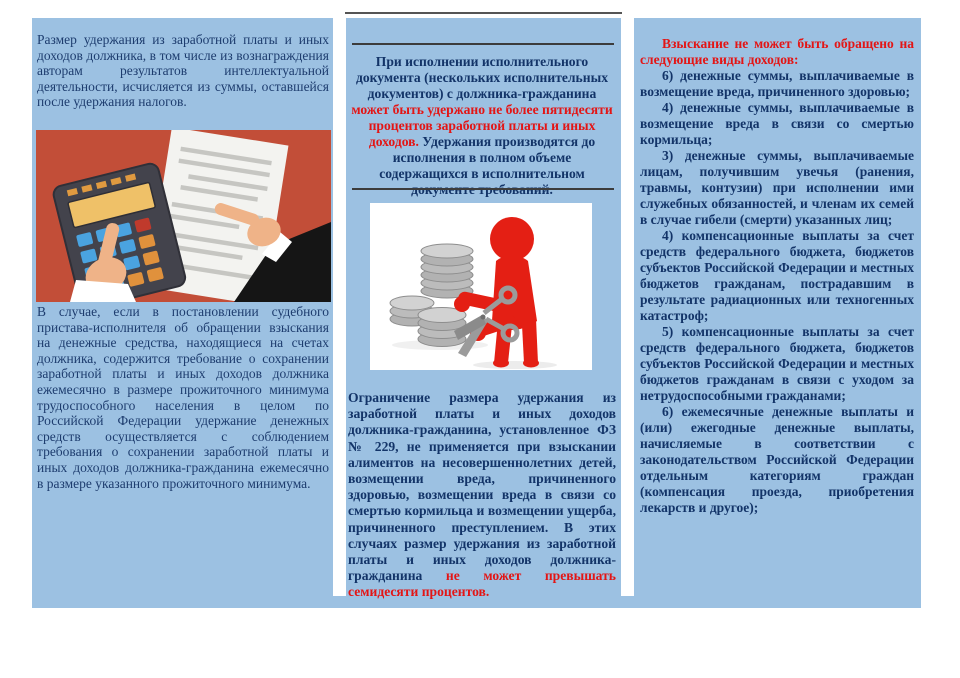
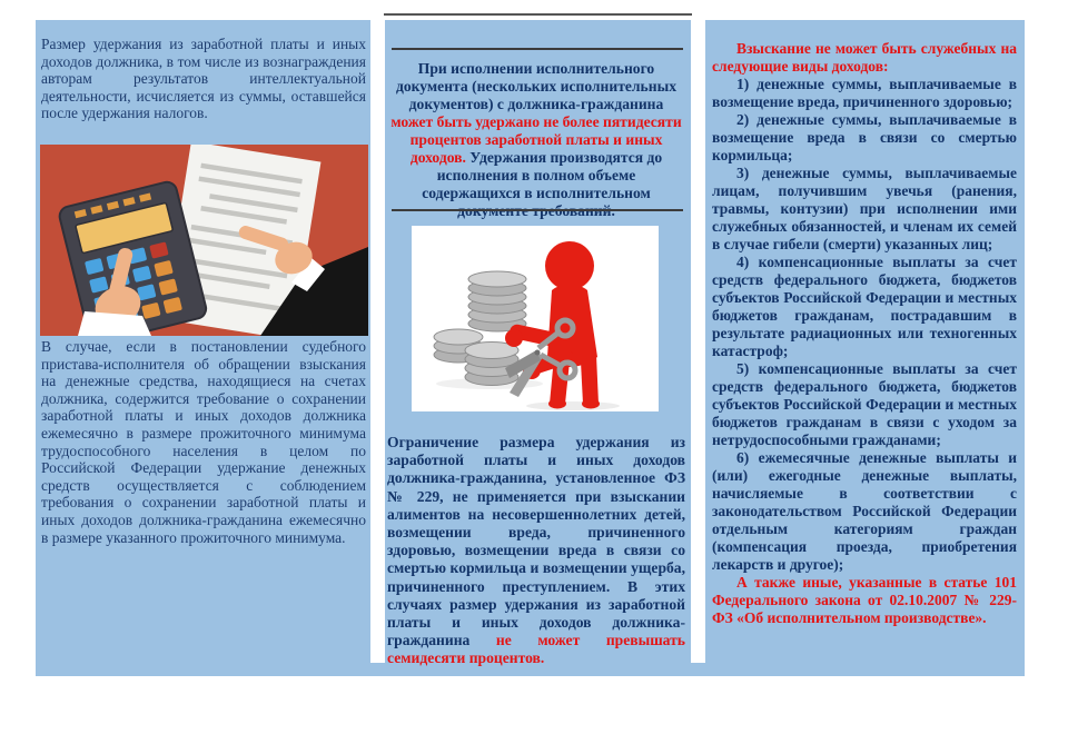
  Размер удержания из заработной платы и иных доходов должника, в том числе из вознаграждения авторам результатов интеллектуальной деятельности, исчисляется из суммы, оставшейся после удержания налогов.
  В случае, если в постановлении судебного пристава-исполнителя об обращении взыскания на денежные средства, находящиеся на счетах должника, содержится требование о сохранении заработной платы и иных доходов должника ежемесячно в размере прожиточного минимума трудоспособного населения в целом по Российской Федерации удержание денежных средств осуществляется с соблюдением требования о сохранении заработной платы и иных доходов должника-гражданина ежемесячно в размере указанного прожиточного минимума.
  При исполнении исполнительного документа (нескольких исполнительных документов) с должника-гражданина может быть удержано не более пятидесяти процентов заработной платы и иных доходов. Удержания производятся до исполнения в полном объеме содержащихся в исполнительном
  Ограничение размера удержания из заработной платы и иных доходов должника-гражданина, установленное ФЗ № 229, не применяется при взыскании алиментов на несовершеннолетних детей, возмещении вреда, причиненного здоровью, возмещении вреда в связи со смертью кормильца и возмещении ущерба, причиненного преступлением. В этих случаях размер удержания из заработной платы и иных доходов должника-гражданина не может превышать семидесяти процентов.
- Взыскание не может быть обращено на следующие виды доходов:
+ Взыскание не может быть служебных на следующие виды доходов:
- 6) денежные суммы, выплачиваемые в возмещение вреда, причиненного здоровью;
+ 1) денежные суммы, выплачиваемые в возмещение вреда, причиненного здоровью;
- 4) денежные суммы, выплачиваемые в возмещение вреда в связи со смертью кормильца;
+ 2) денежные суммы, выплачиваемые в возмещение вреда в связи со смертью кормильца;
  3) денежные суммы, выплачиваемые лицам, получившим увечья (ранения, травмы, контузии) при исполнении ими служебных обязанностей, и членам их семей в случае гибели (смерти) указанных лиц;
  4) компенсационные выплаты за счет средств федерального бюджета, бюджетов субъектов Российской Федерации и местных бюджетов гражданам, пострадавшим в результате радиационных или техногенных катастроф;
  5) компенсационные выплаты за счет средств федерального бюджета, бюджетов субъектов Российской Федерации и местных бюджетов гражданам в связи с уходом за нетрудоспособными гражданами;
  6) ежемесячные денежные выплаты и (или) ежегодные денежные выплаты, начисляемые в соответствии с законодательством Российской Федерации отдельным категориям граждан (компенсация проезда, приобретения лекарств и другое);
+ А также иные, указанные в статье 101 Федерального закона от 02.10.2007 № 229-ФЗ «Об исполнительном производстве».
